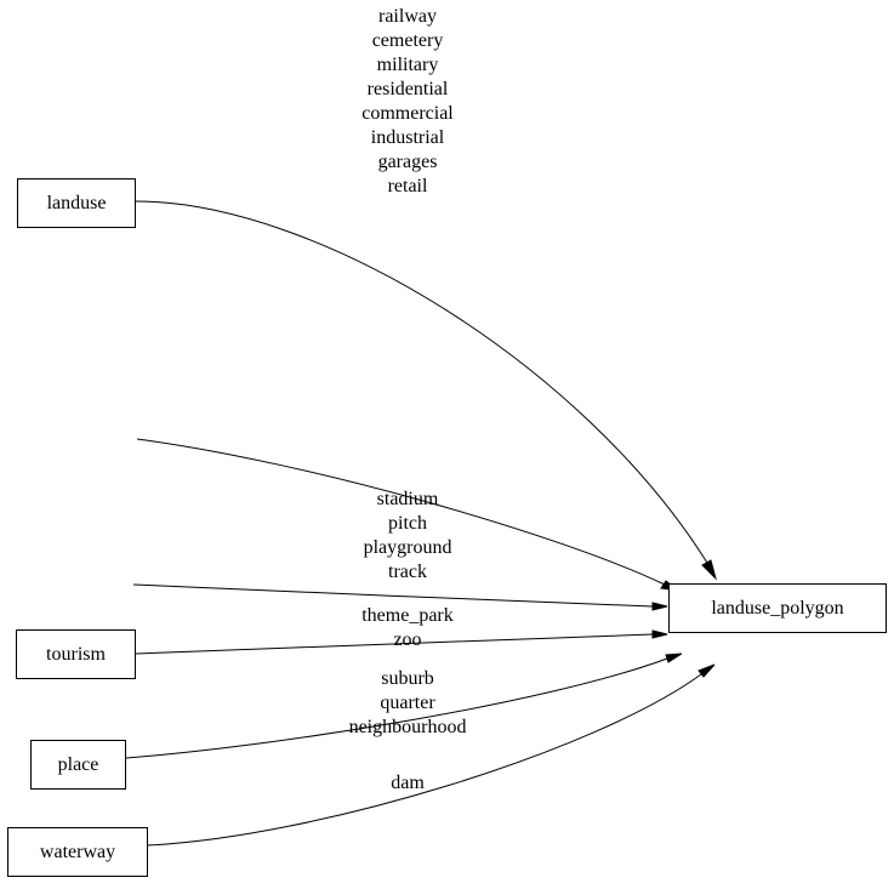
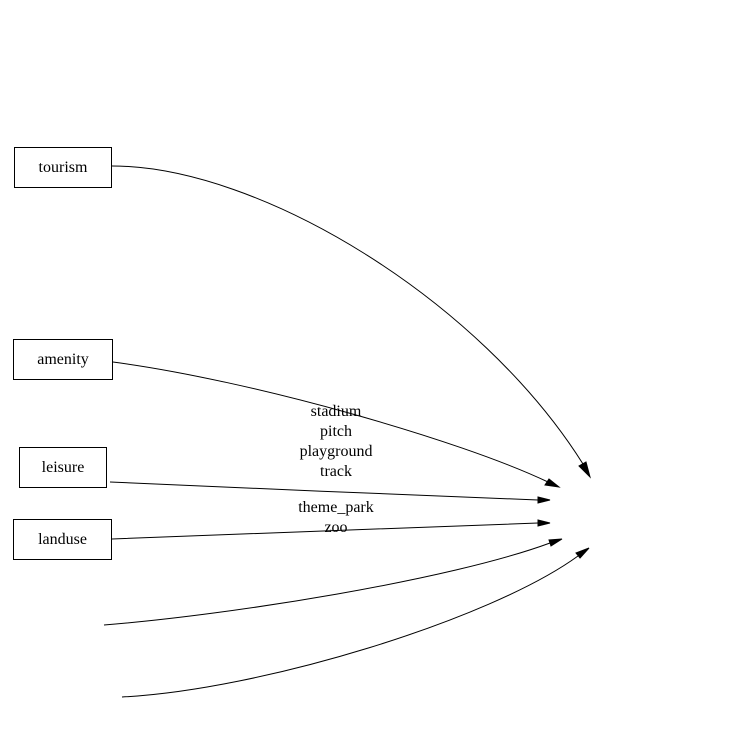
- landuse
+ tourism
+ amenity
+ leisure
- tourism
+ landuse
- place
- waterway
- landuse_polygon
- railway
- cemetery
- military
- residential
- commercial
- industrial
- garages
- retail
  stadium
  pitch
  playground
  track
  theme_park
  zoo
- suburb
- quarter
- neighbourhood
- dam
